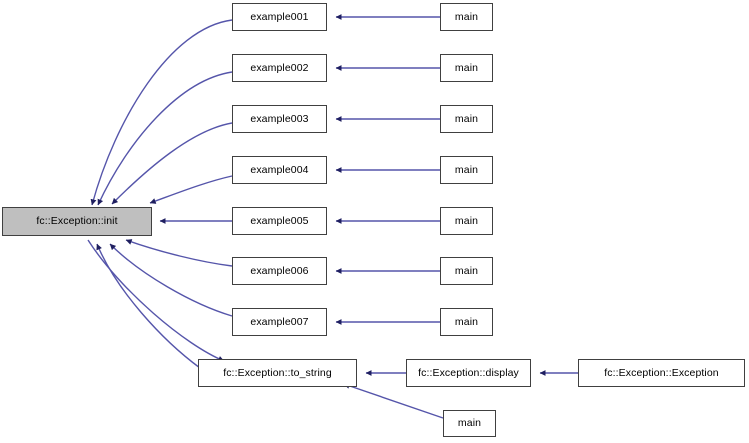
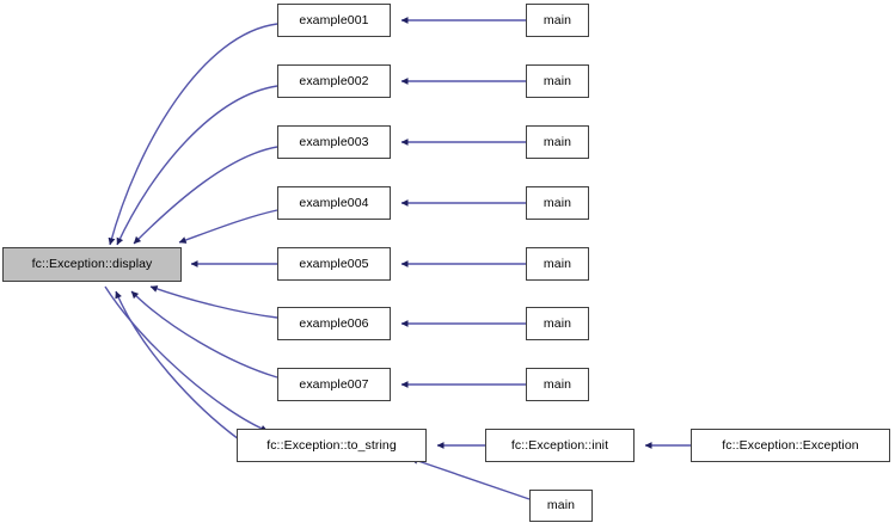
- fc::Exception::init
+ fc::Exception::display
  example001
  example002
  example003
  example004
  example005
  example006
  example007
  fc::Exception::to_string
- fc::Exception::display
+ fc::Exception::init
  fc::Exception::Exception
  main
  main
  main
  main
  main
  main
  main
  main
